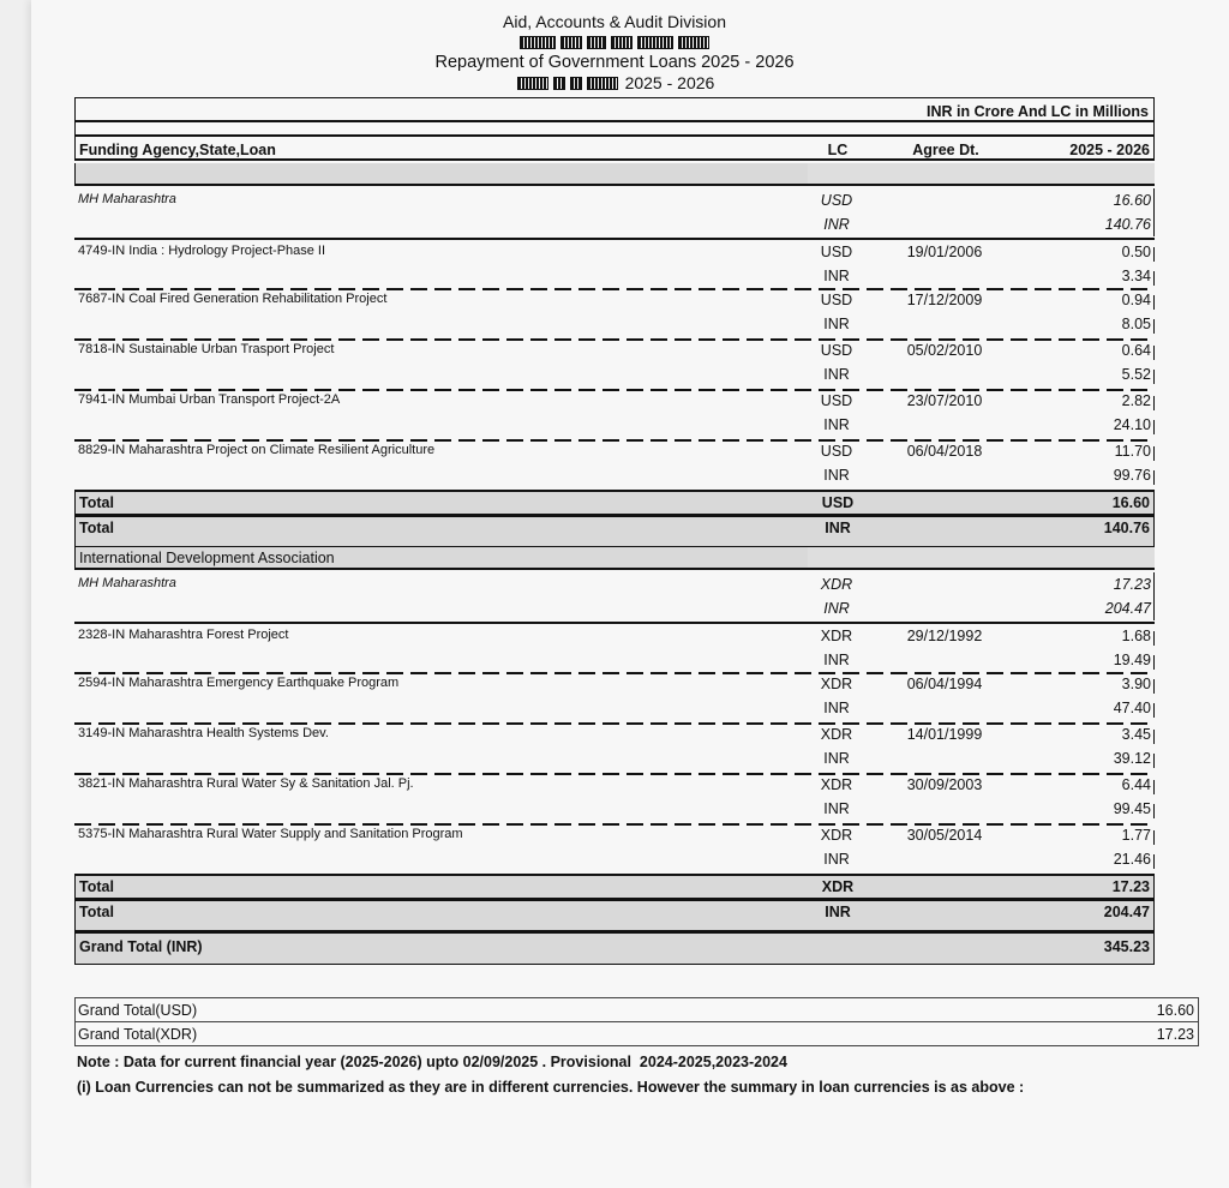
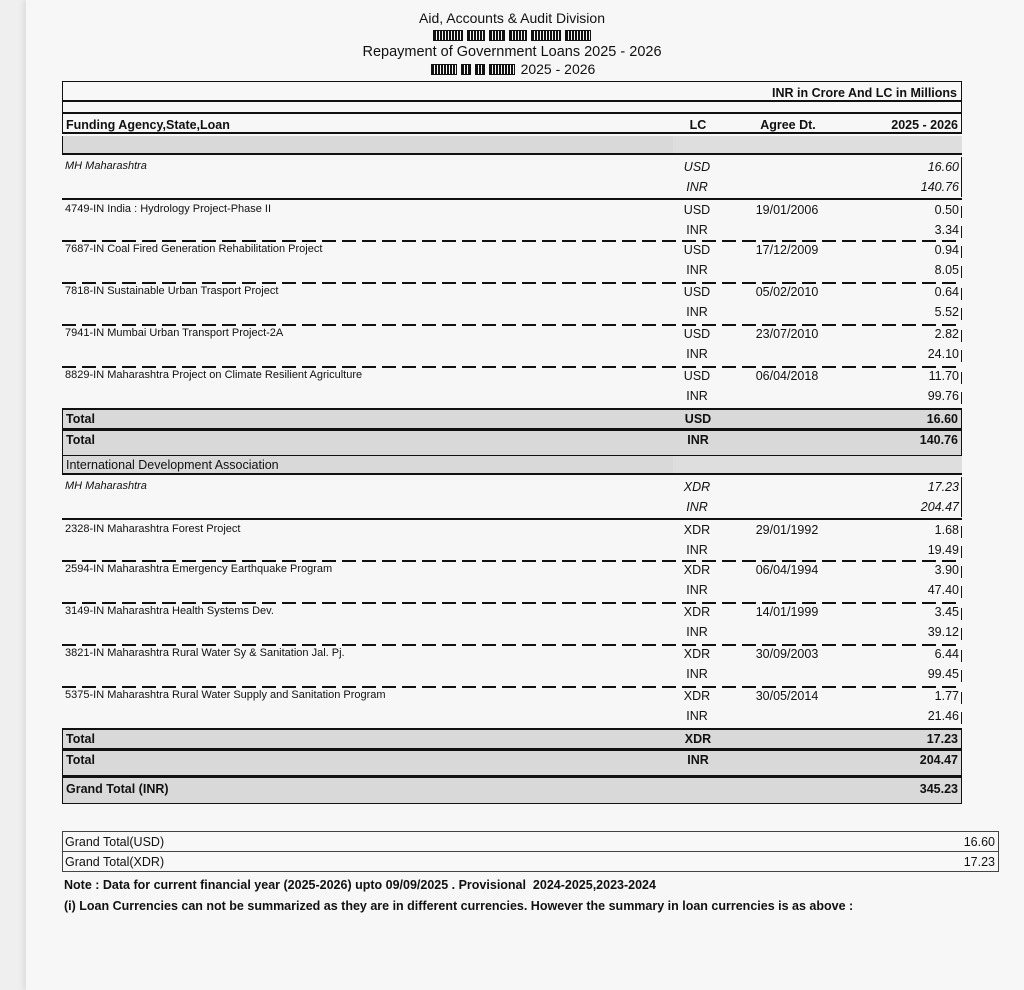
  Aid, Accounts & Audit Division
  Repayment of Government Loans 2025 - 2026
  2025 - 2026
  INR in Crore And LC in Millions
  Funding Agency,State,Loan
  LC
  Agree Dt.
  2025 - 2026
  MH Maharashtra
  USD
  16.60
  INR
  140.76
  4749-IN India : Hydrology Project-Phase II
  USD
  19/01/2006
  0.50
  INR
  3.34
  7687-IN Coal Fired Generation Rehabilitation Project
  USD
  17/12/2009
  0.94
  INR
  8.05
  7818-IN Sustainable Urban Trasport Project
  USD
  05/02/2010
  0.64
  INR
  5.52
  7941-IN Mumbai Urban Transport Project-2A
  USD
  23/07/2010
  2.82
  INR
  24.10
  8829-IN Maharashtra Project on Climate Resilient Agriculture
  USD
  06/04/2018
  11.70
  INR
  99.76
  Total
  USD
  16.60
  Total
  INR
  140.76
  International Development Association
  MH Maharashtra
  XDR
  17.23
  INR
  204.47
  2328-IN Maharashtra Forest Project
  XDR
- 29/12/1992
+ 29/01/1992
  1.68
  INR
  19.49
  2594-IN Maharashtra Emergency Earthquake Program
  XDR
  06/04/1994
  3.90
  INR
  47.40
  3149-IN Maharashtra Health Systems Dev.
  XDR
  14/01/1999
  3.45
  INR
  39.12
  3821-IN Maharashtra Rural Water Sy & Sanitation Jal. Pj.
  XDR
  30/09/2003
  6.44
  INR
  99.45
  5375-IN Maharashtra Rural Water Supply and Sanitation Program
  XDR
  30/05/2014
  1.77
  INR
  21.46
  Total
  XDR
  17.23
  Total
  INR
  204.47
  Grand Total (INR)
  345.23
  Grand Total(USD)
  16.60
  Grand Total(XDR)
  17.23
- Note : Data for current financial year (2025-2026) upto 02/09/2025 . Provisional 2024-2025,2023-2024
+ Note : Data for current financial year (2025-2026) upto 09/09/2025 . Provisional 2024-2025,2023-2024
  (i) Loan Currencies can not be summarized as they are in different currencies. However the summary in loan currencies is as above :
